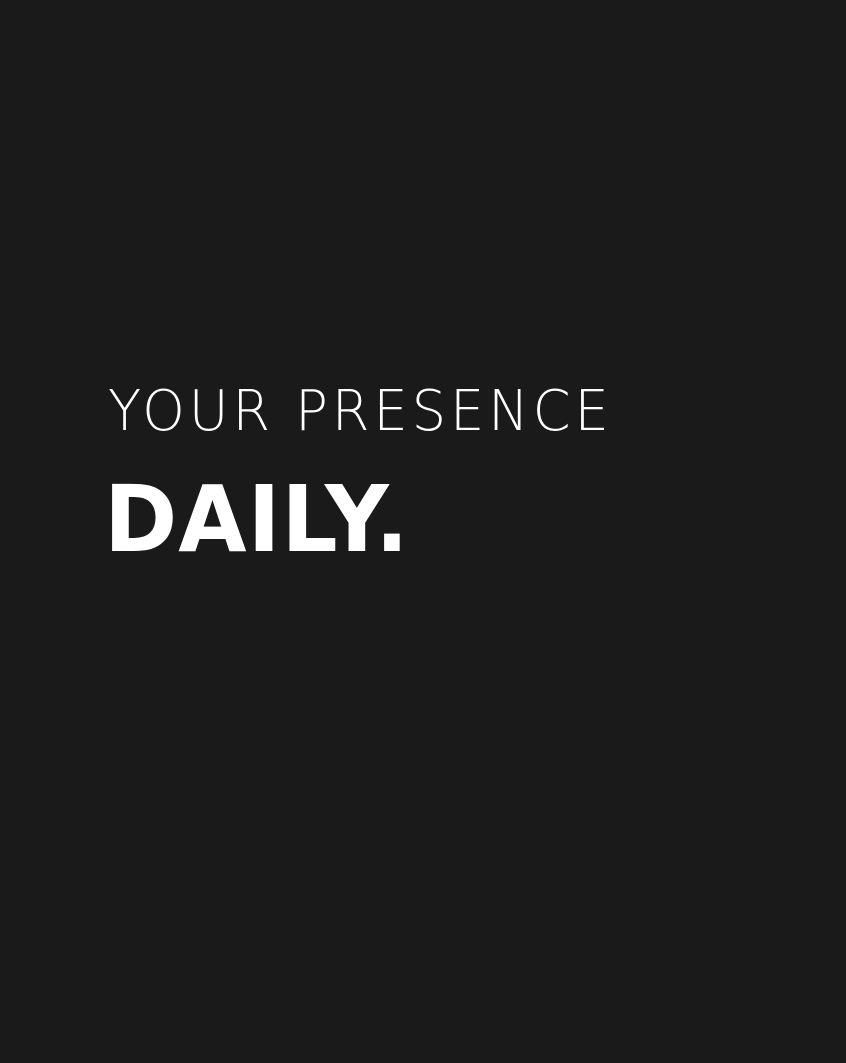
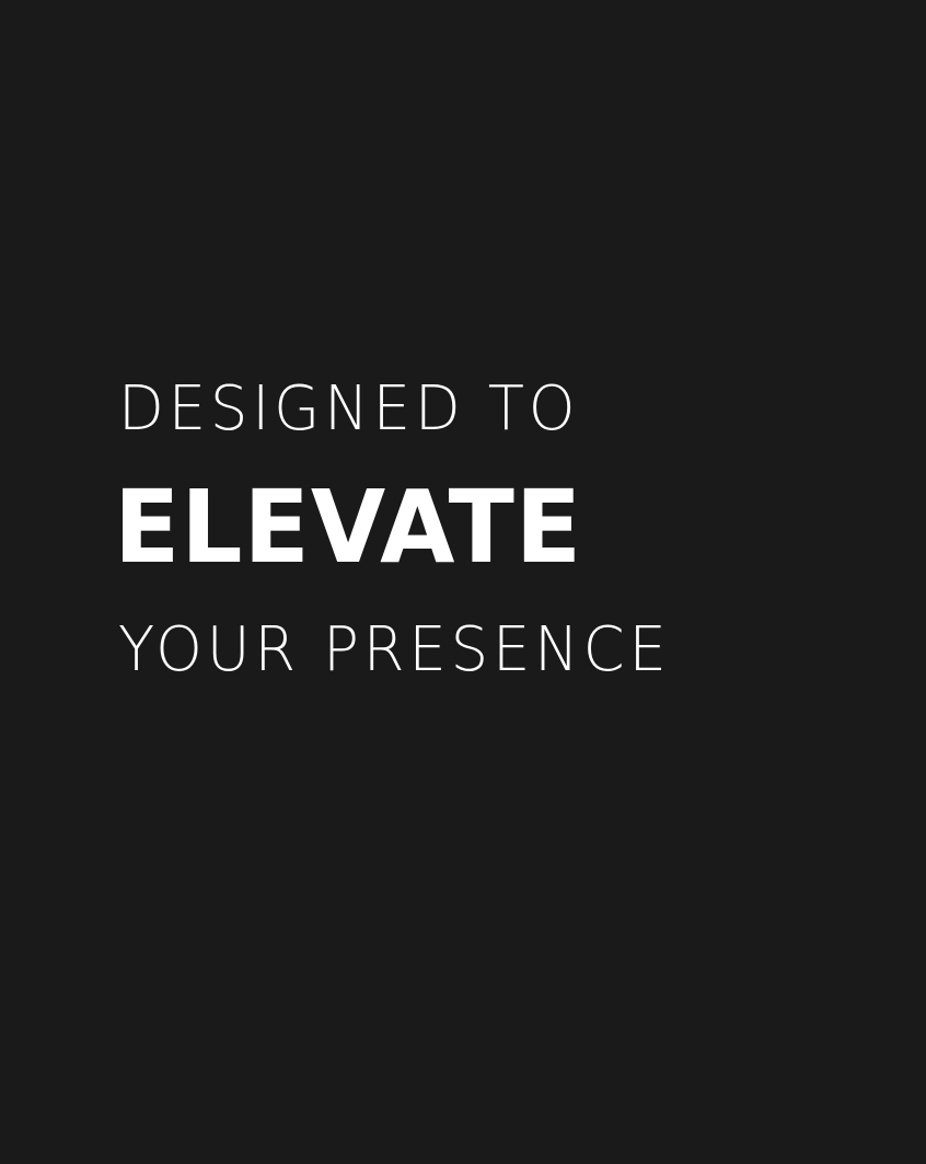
+ DESIGNED TO
+ ELEVATE
  YOUR PRESENCE
- DAILY.
